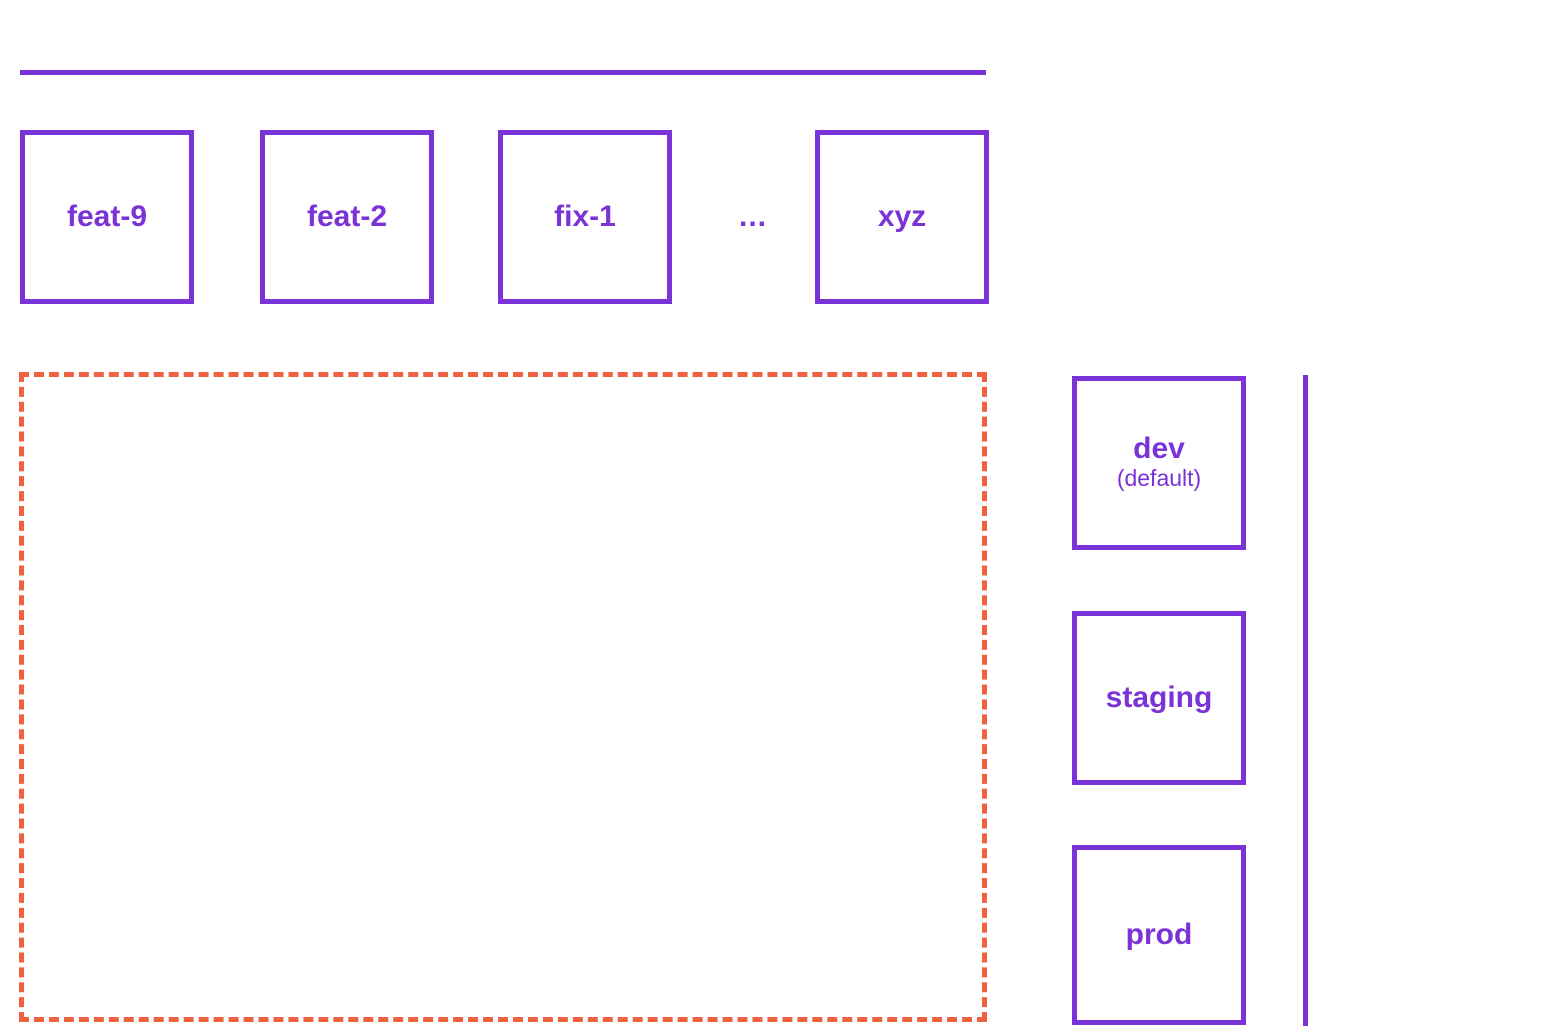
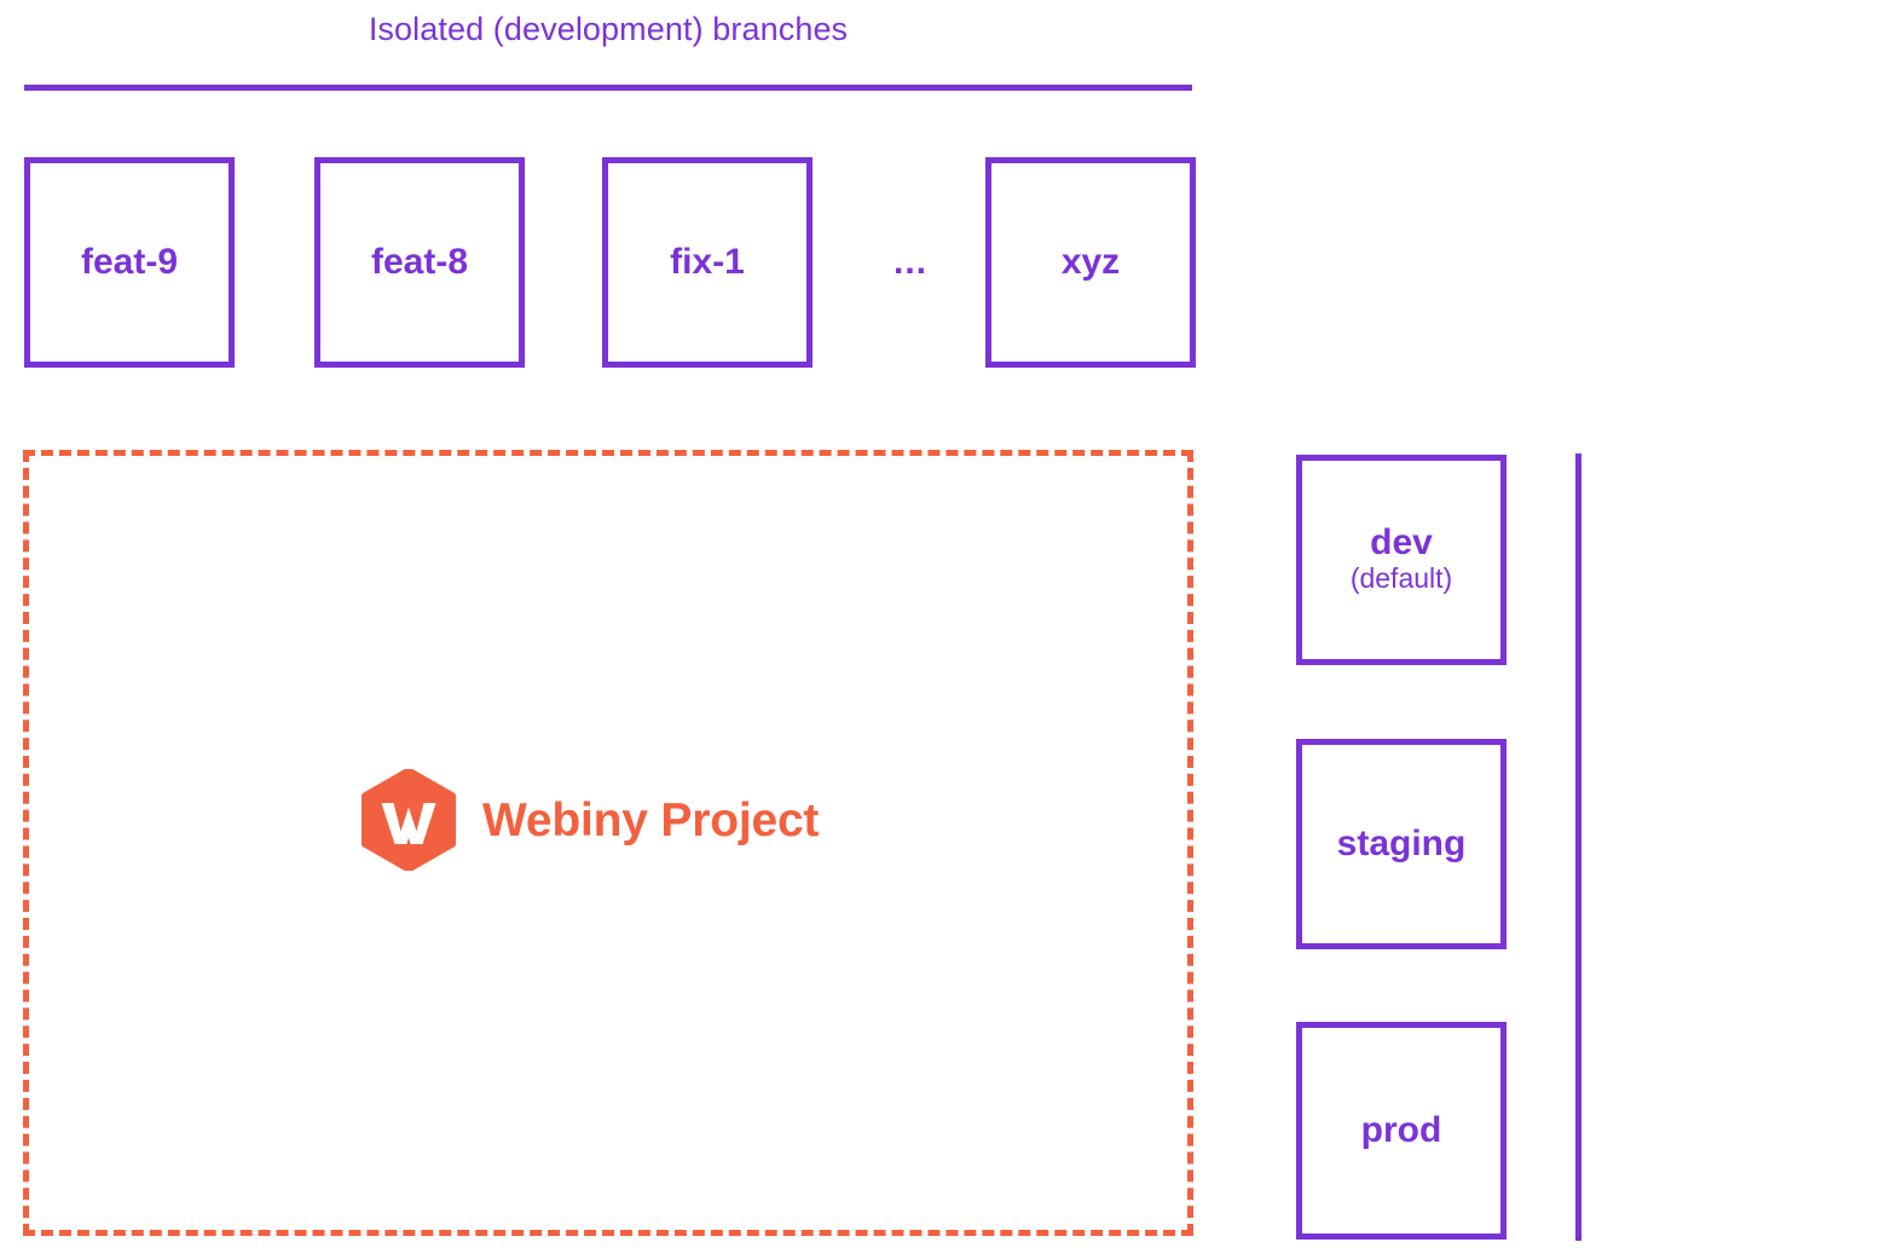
+ Isolated (development) branches
  feat-9
- feat-2
+ feat-8
  fix-1
  ...
  xyz
+ Webiny Project
  dev
  (default)
  staging
  prod
